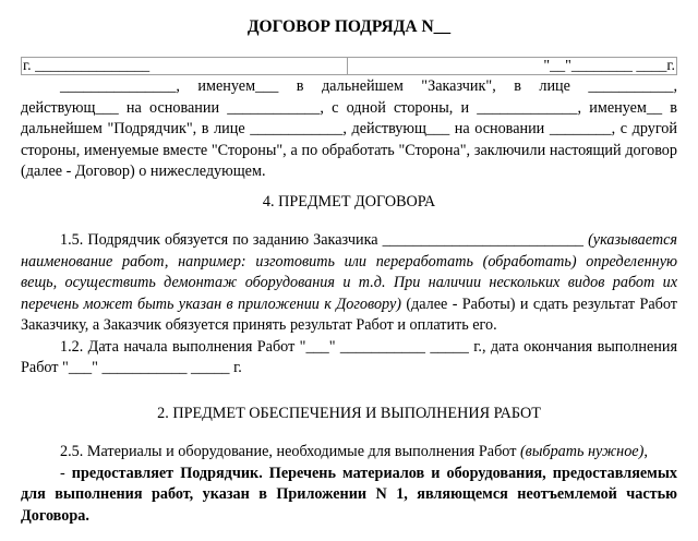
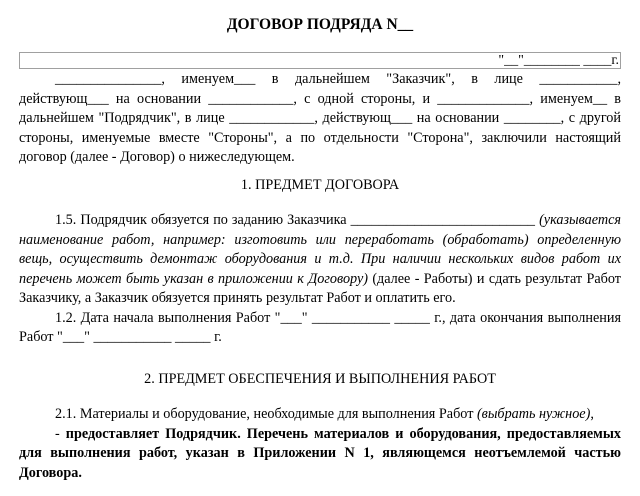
  ДОГОВОР ПОДРЯДА N__
- г. _______________
  "__"________ ____г.
- _______________, именуем___ в дальнейшем "Заказчик", в лице ___________, действующ___ на основании ____________, с одной стороны, и _____________, именуем__ в дальнейшем "Подрядчик", в лице ____________, действующ___ на основании ________, с другой стороны, именуемые вместе "Стороны", а по обработать "Сторона", заключили настоящий договор (далее - Договор) о нижеследующем.
+ _______________, именуем___ в дальнейшем "Заказчик", в лице ___________, действующ___ на основании ____________, с одной стороны, и _____________, именуем__ в дальнейшем "Подрядчик", в лице ____________, действующ___ на основании ________, с другой стороны, именуемые вместе "Стороны", а по отдельности "Сторона", заключили настоящий договор (далее - Договор) о нижеследующем.
- 4. ПРЕДМЕТ ДОГОВОРА
+ 1. ПРЕДМЕТ ДОГОВОРА
  1.5. Подрядчик обязуется по заданию Заказчика __________________________ (указывается наименование работ, например: изготовить или переработать (обработать) определенную вещь, осуществить демонтаж оборудования и т.д. При наличии нескольких видов работ их перечень может быть указан в приложении к Договору) (далее - Работы) и сдать результат Работ Заказчику, а Заказчик обязуется принять результат Работ и оплатить его.
  1.2. Дата начала выполнения Работ "___" ___________ _____ г., дата окончания выполнения Работ "___" ___________ _____ г.
  2. ПРЕДМЕТ ОБЕСПЕЧЕНИЯ И ВЫПОЛНЕНИЯ РАБОТ
- 2.5. Материалы и оборудование, необходимые для выполнения Работ (выбрать нужное),
+ 2.1. Материалы и оборудование, необходимые для выполнения Работ (выбрать нужное),
  - предоставляет Подрядчик. Перечень материалов и оборудования, предоставляемых для выполнения работ, указан в Приложении N 1, являющемся неотъемлемой частью Договора.
